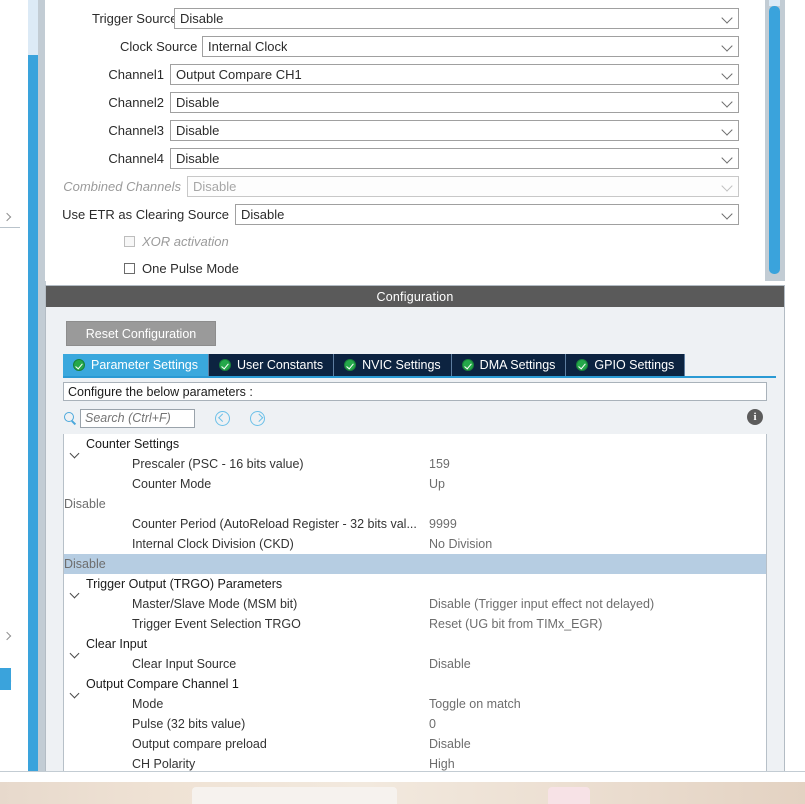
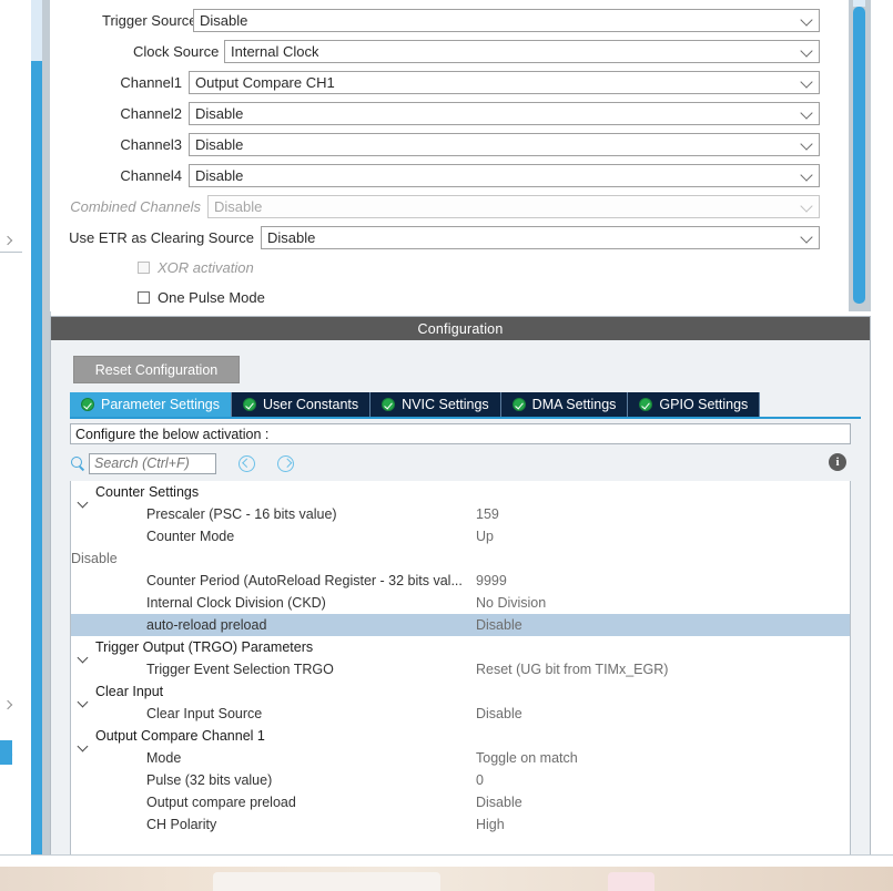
  Trigger Sourc
  Disable
  Clock Source
  Internal Clock
  Channel1
  Output Compare CH1
  Channel2
  Disable
  Channel3
  Disable
  Channel4
  Disable
  Combined Channels
  Disable
  Use ETR as Clearing Source
  Disable
  XOR activation
  One Pulse Mode
  Configuration
  Reset Configuration
  Parameter Settings
  User Constants
  NVIC Settings
  DMA Settings
  GPIO Settings
- Configure the below parameters :
+ Configure the below activation :
  Search (Ctrl+F)
  i
  Counter Settings
  Prescaler (PSC - 16 bits value)
  159
  Counter Mode
  Up
  Disable
  Counter Period (AutoReload Register - 32 bits val...
  9999
  Internal Clock Division (CKD)
  No Division
+ auto-reload preload
  Disable
  Trigger Output (TRGO) Parameters
- Master/Slave Mode (MSM bit)
- Disable (Trigger input effect not delayed)
  Trigger Event Selection TRGO
  Reset (UG bit from TIMx_EGR)
  Clear Input
  Clear Input Source
  Disable
  Output Compare Channel 1
  Mode
  Toggle on match
  Pulse (32 bits value)
  0
  Output compare preload
  Disable
  CH Polarity
  High
